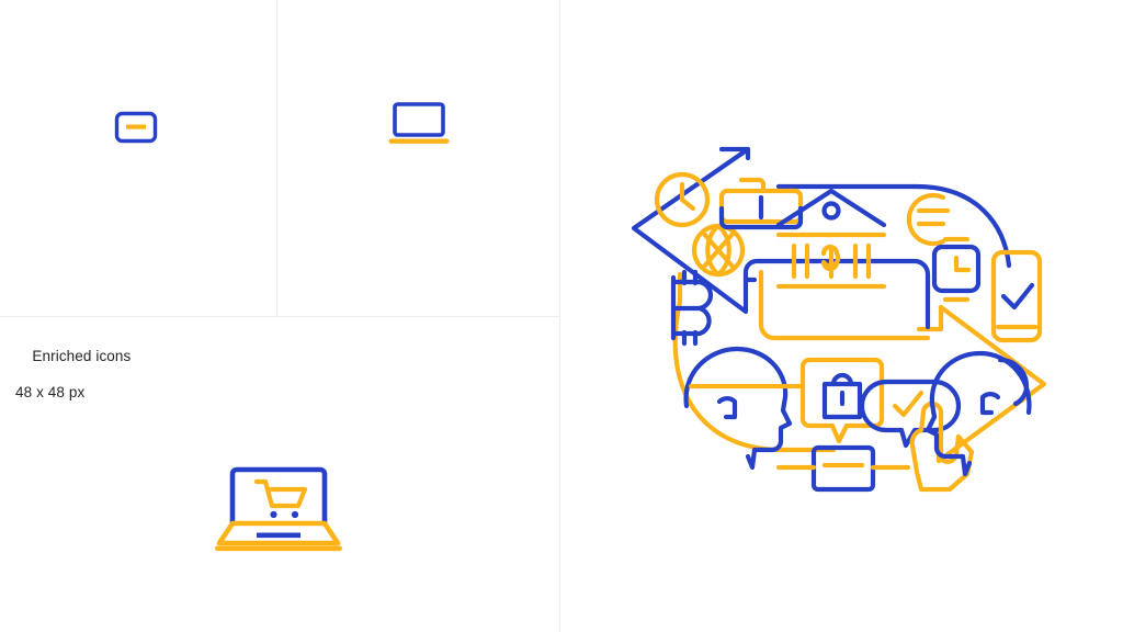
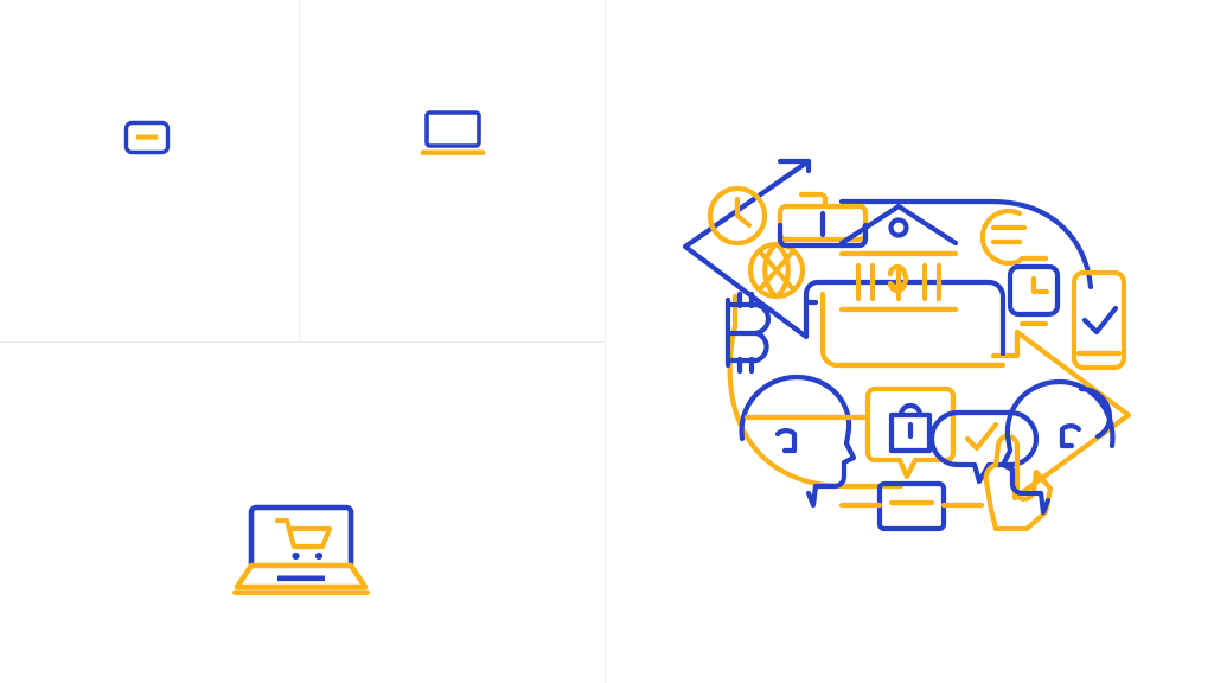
- Enriched icons
- 48 x 48 px
